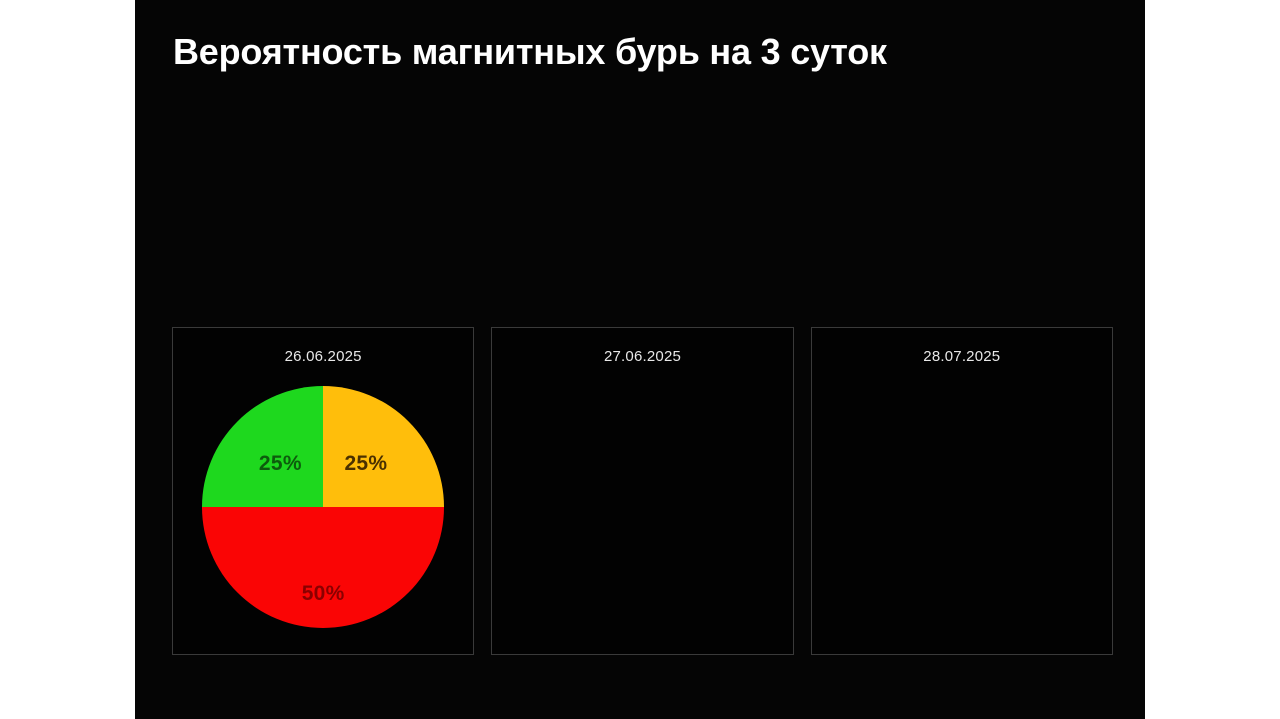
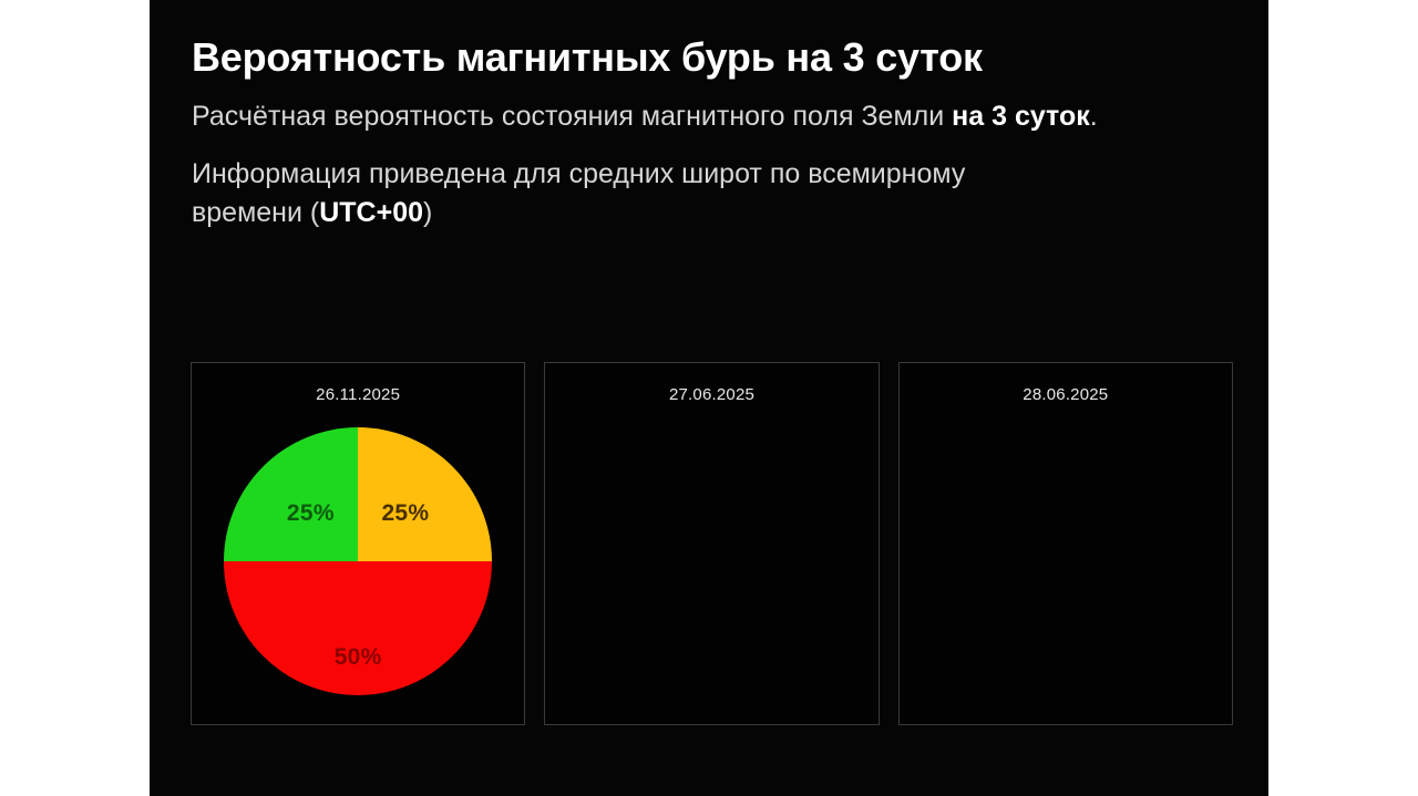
  Вероятность магнитных бурь на 3 суток
+ Расчётная вероятность состояния магнитного поля Земли на 3 суток.
+ Информация приведена для средних широт по всемирному времени (UTC+00)
- 26.06.2025
+ 26.11.2025
  25%
  25%
  50%
  27.06.2025
- 28.07.2025
+ 28.06.2025
